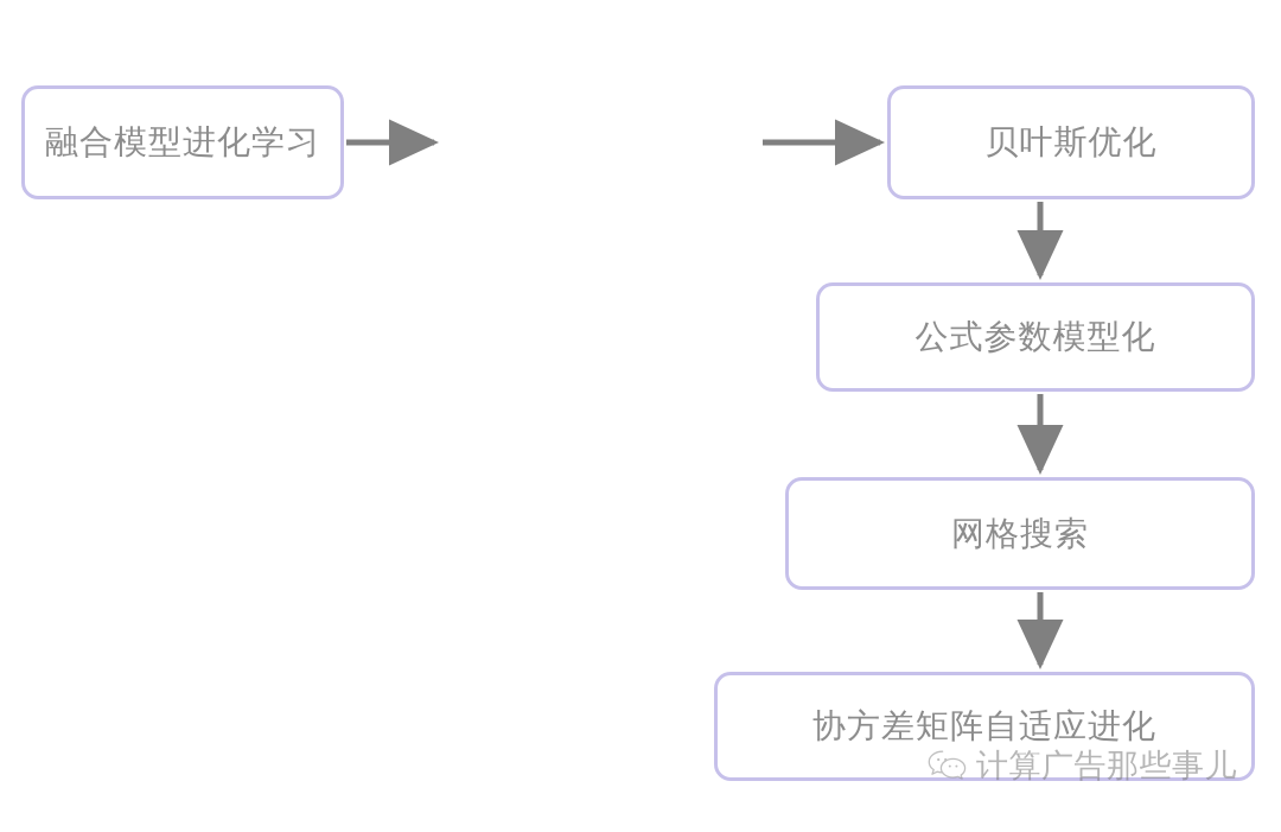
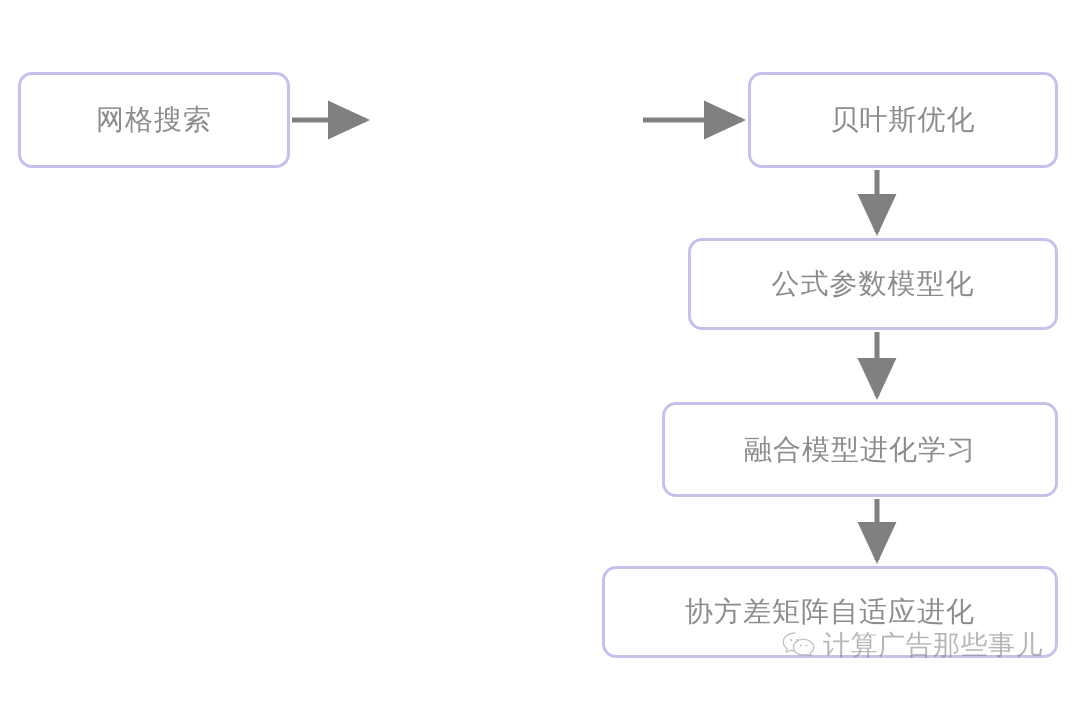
- 融合模型进化学习
+ 网格搜索
  贝叶斯优化
  公式参数模型化
- 网格搜索
+ 融合模型进化学习
  协方差矩阵自适应进化
  计算广告那些事儿
